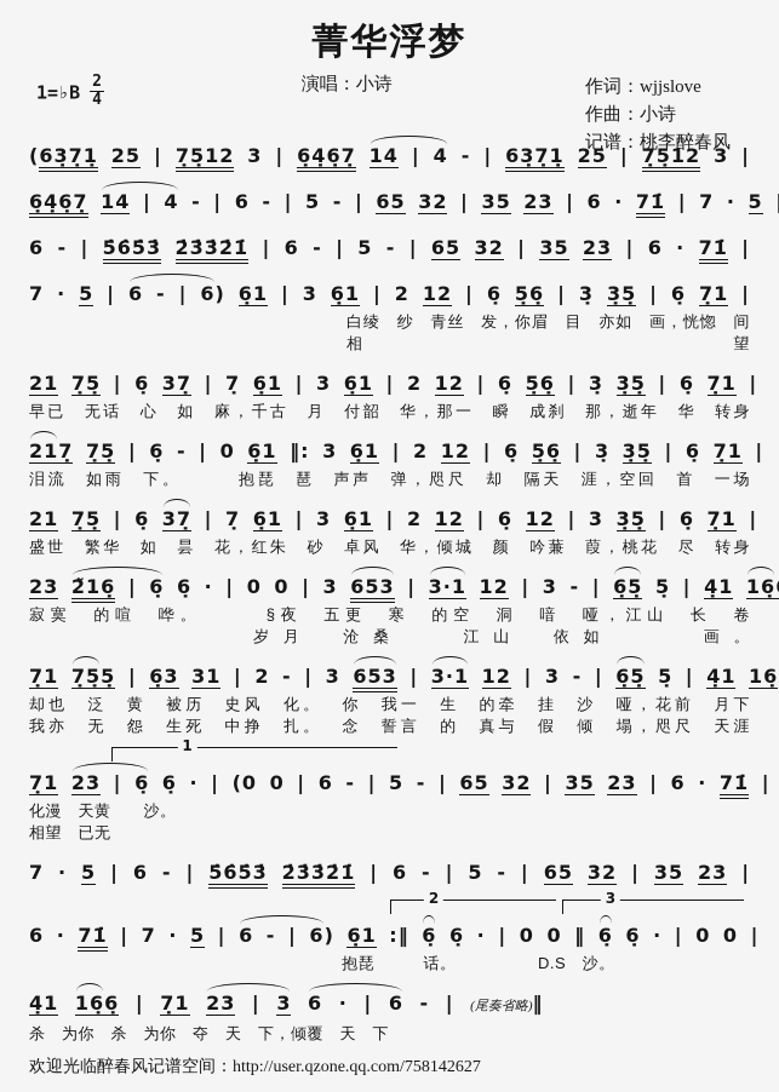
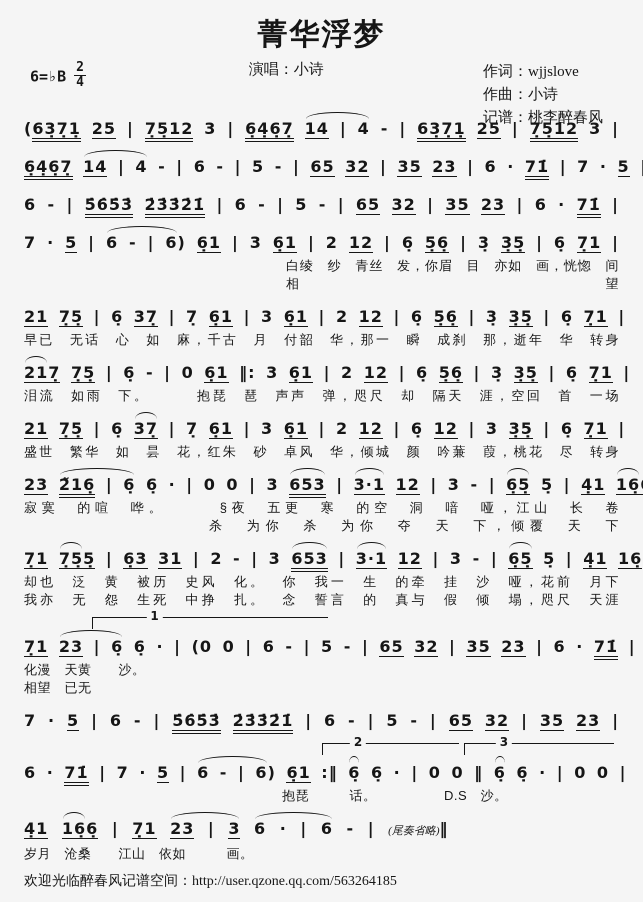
  菁华浮梦
- 1=♭B
+ 6=♭B
  2
  4
  演唱：小诗
  作词：wjjslove
  作曲：小诗
  记谱：桃李醉春风
  (63̣7̣1̣ 25 | 7̣5̣12 3 | 6̣4̣6̣7̣ 14 | 4 - | 63̣7̣1̣ 25 | 7̣5̣12 3 |
  6̣4̣6̣7̣ 14 | 4 - | 6 - | 5 - | 65 32 | 35 23 | 6 · 71̇ | 7 · 5
  6 - | 5̇6̇5̇3̇ 2̇3̇3̇2̇1̇ | 6 - | 5 - | 65 32 | 35 23 | 6 · 71̇ |
  7 · 5 | 6 - | 6) 6̣1 | 3 6̣1 | 2 12 | 6̣ 5̣6̣ | 3̣ 3̣5̣ | 6̣ 7̣1 |
  白绫 纱 青丝 发，你眉 目 亦如 画，恍惚 间 相望
  21 7̣5̣ | 6̣ 37̣ | 7̣ 6̣1 | 3 6̣1 | 2 12 | 6̣ 5̣6̣ | 3̣ 3̣5̣ | 6̣ 7̣1 |
  早已 无话 心 如 麻，千古 月 付韶 华，那一 瞬 成刹 那，逝年 华 转身
  217̣ 7̣5̣ | 6̣ - | 0 6̣1 ‖: 3 6̣1 | 2 12 | 6̣ 5̣6̣ | 3̣ 3̣5̣ | 6̣ 7̣1 |
  泪流 如雨 下。 抱琵 琶 声声 弹，咫尺 却 隔天 涯，空回 首 一场
  21 7̣5̣ | 6̣ 37̣ | 7̣ 6̣1 | 3 6̣1 | 2 12 | 6̣ 12 | 3 3̣5̣ | 6̣ 7̣1 |
  盛世 繁华 如 昙 花，红朱 砂 卓风 华，倾城 颜 吟蒹 葭，桃花 尽 转身
  23 2̃16̣ | 6̣ 6̣ · | 0 0 | 3 653 | 3·1 12 | 3 - | 6̣5̣ 5̣ | 4̣1 16̣
  寂寞 的喧 哗。 §夜 五更 寒 的空 洞 喑 哑，江山 长 卷
- 岁月 沧桑 江山 依如 画。
+ 杀 为你 杀 为你 夺 天 下，倾覆 天 下
  7̣1 7̣5̣5̣ | 6̣3 31 | 2 - | 3 653 | 3·1 12 | 3 - | 6̣5̣ 5̣ | 4̣1 16̣
  却也 泛 黄 被历 史风 化。 你 我一 生 的牵 挂 沙 哑，花前 月下
  我亦 无 怨 生死 中挣 扎。 念 誓言 的 真与 假 倾 塌，咫尺 天涯
  1
  7̣1 23 | 6̣ 6̣ · | (0 0 | 6 - | 5 - | 65 32 | 35 23 | 6 · 71̇ |
  化漫 天黄 沙。
  相望 已无
  7 · 5 | 6 - | 5̇6̇5̇3̇ 2̇3̇3̇2̇1̇ | 6 - | 5 - | 65 32 | 35 23 |
  2
  3
  6 · 71̇ | 7 · 5 | 6 - | 6) 6̣1 :‖ 6̣ 6̣ · | 0 0 ‖ 6̣ 6̣ · | 0 0 |
  抱琵 话。 D.S 沙。
  4̣1 16̣6̣ | 7̣1 23 | 3 6 · | 6 - | (尾奏省略)‖
- 杀 为你 杀 为你 夺 天 下，倾覆 天 下
+ 岁月 沧桑 江山 依如 画。
- 欢迎光临醉春风记谱空间：http://user.qzone.qq.com/758142627
+ 欢迎光临醉春风记谱空间：http://user.qzone.qq.com/563264185
